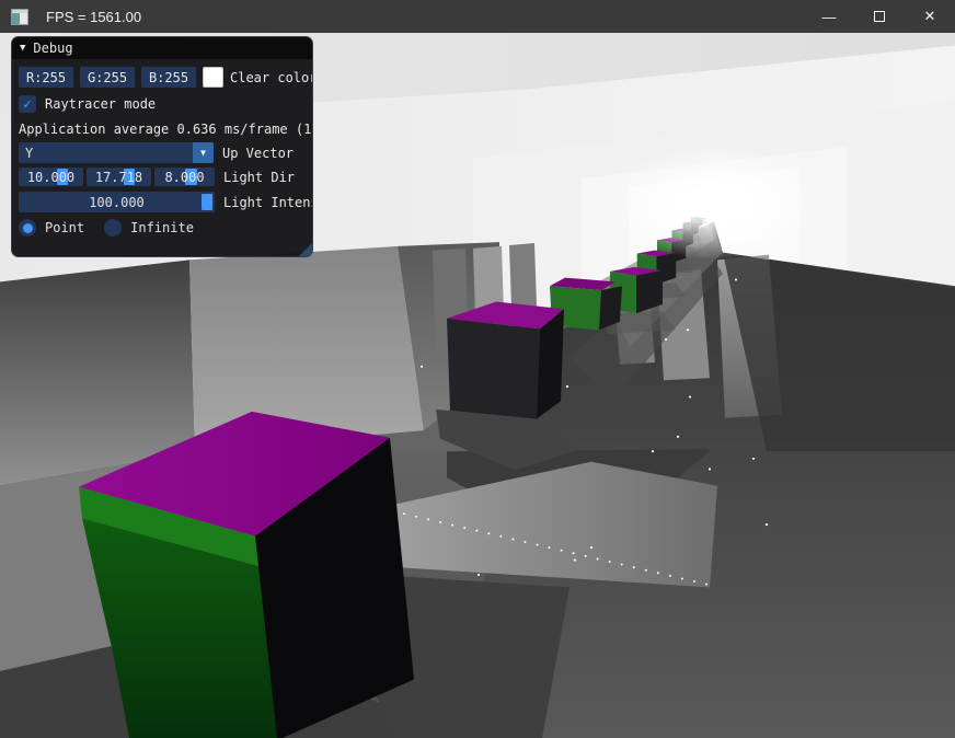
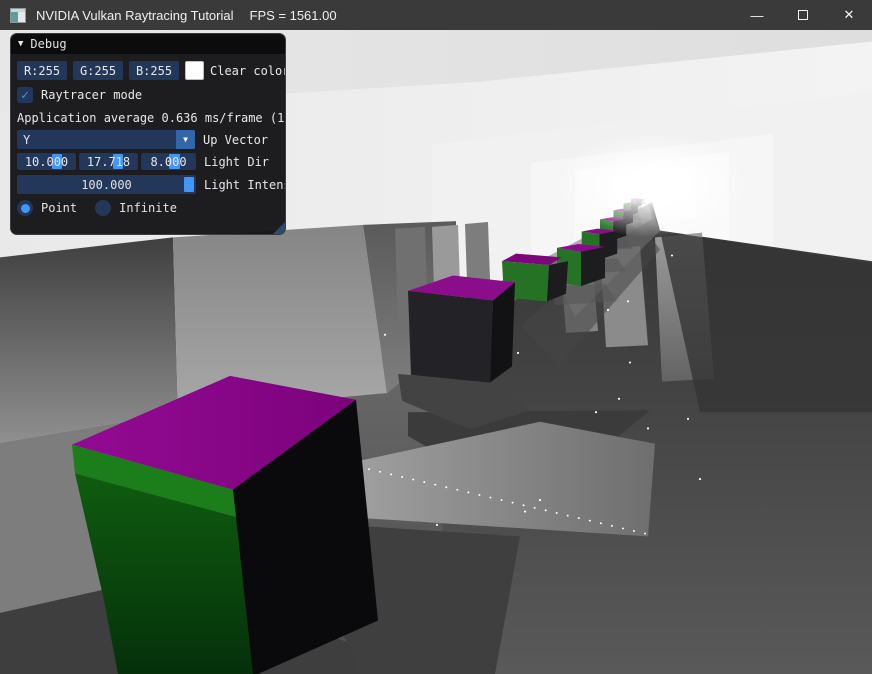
+ NVIDIA Vulkan Raytracing Tutorial
  FPS = 1561.00
  —
  ✕
  ▼
  Debug
  R:255
  G:255
  B:255
  Clear colo
  ✓
  Raytracer mode
  Application average 0.636 ms/frame (1
  Y
  ▼
  Up Vector
  10.000
  17.718
  8.000
  Light Dir
  100.000
  Light Inten
  Point
  Infinite
